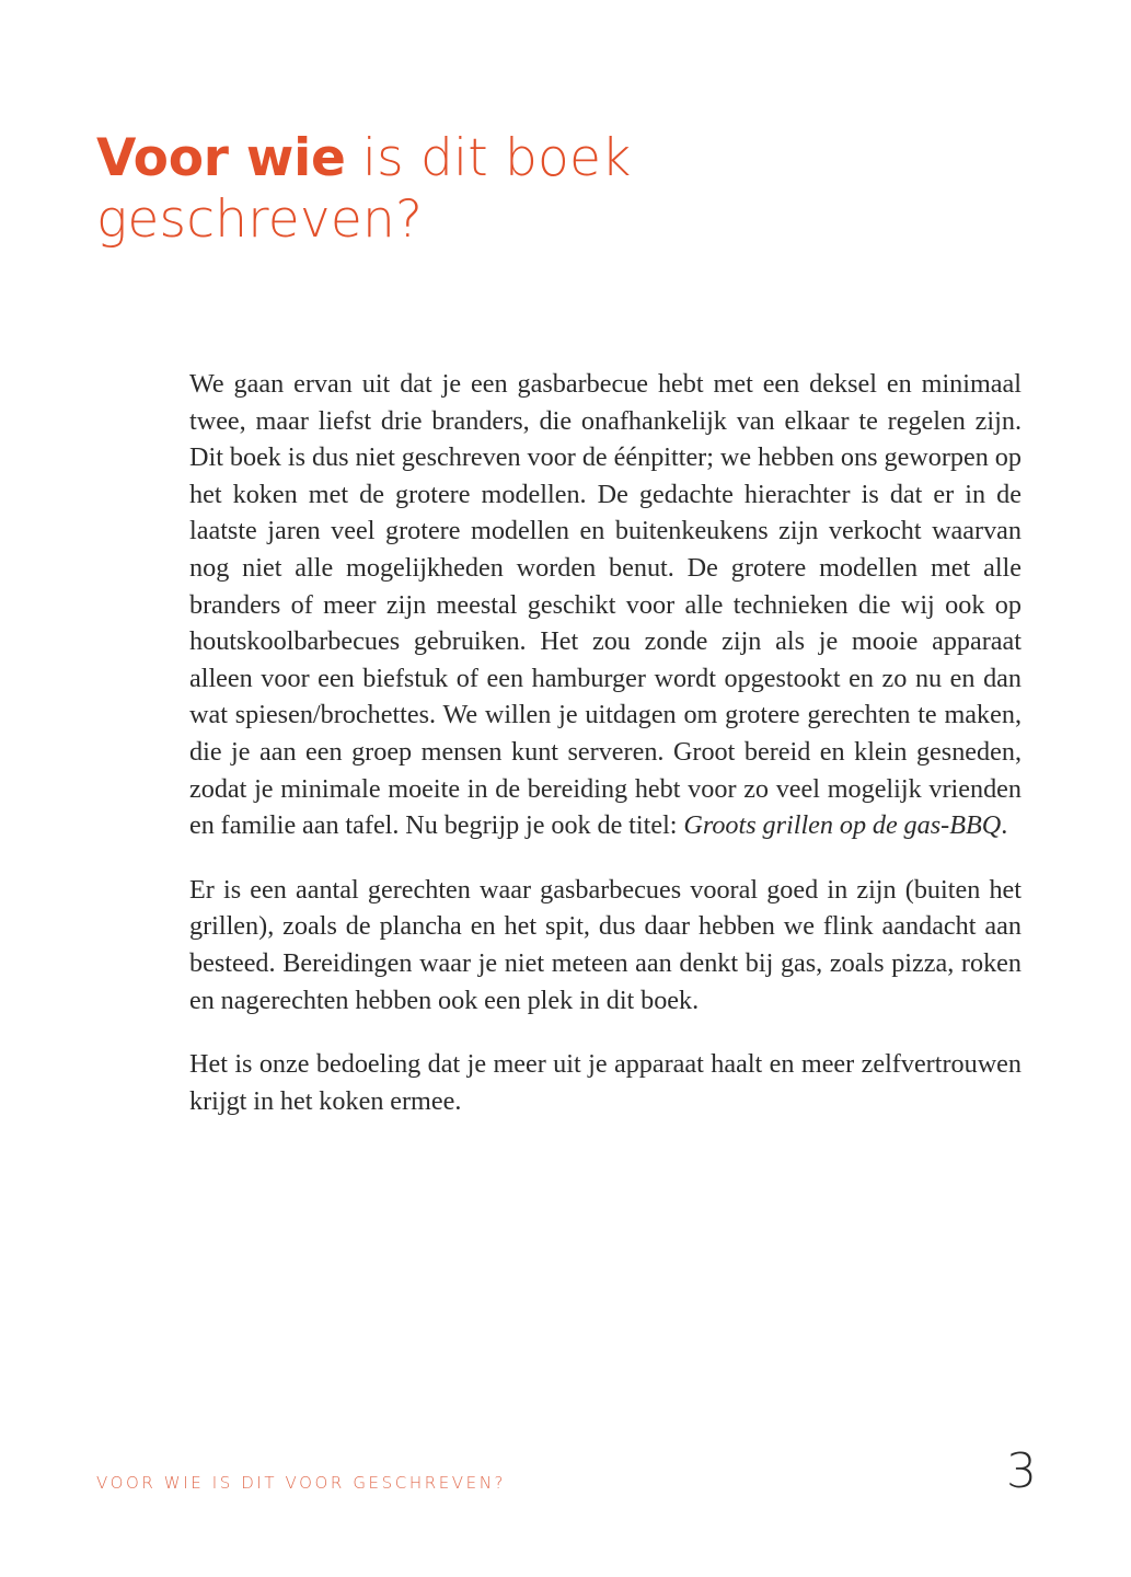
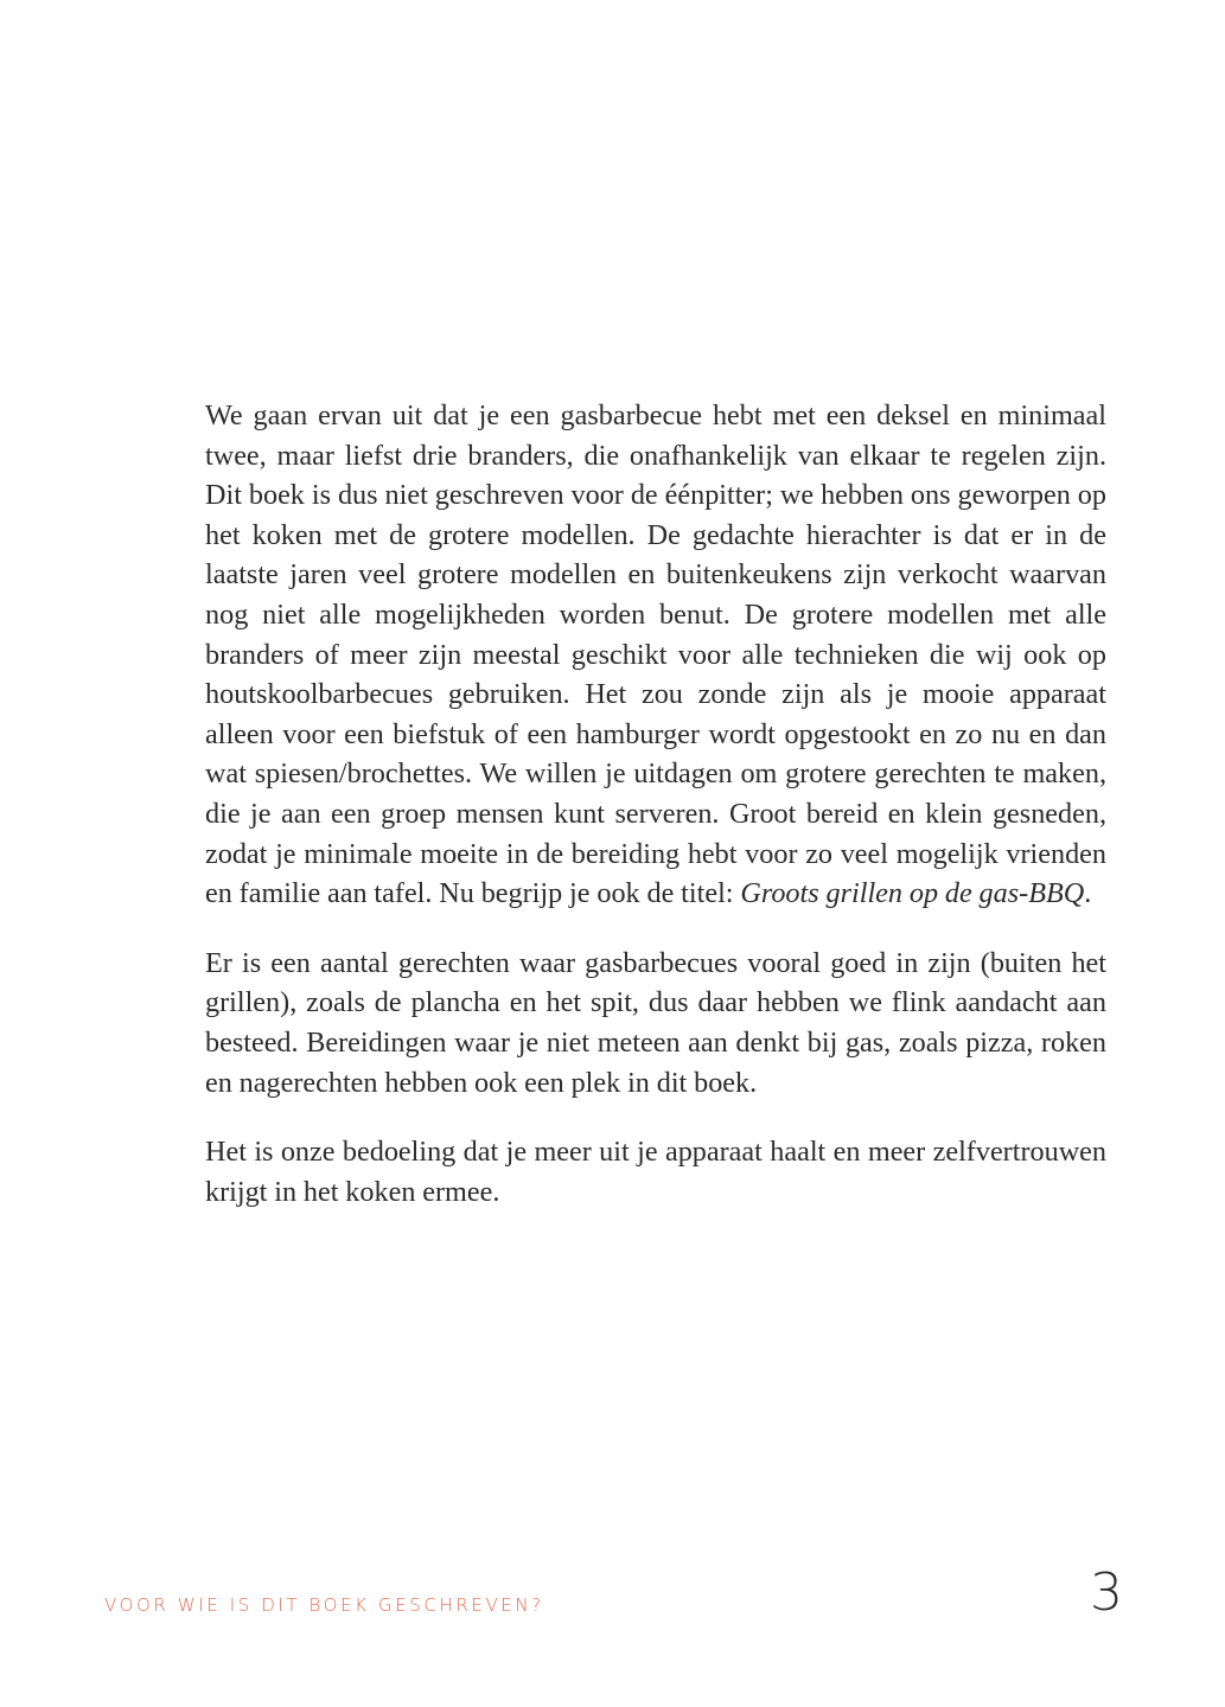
- Voor wie is dit boek geschreven?
  We gaan ervan uit dat je een gasbarbecue hebt met een deksel en minimaal twee, maar liefst drie branders, die onafhankelijk van elkaar te regelen zijn. Dit boek is dus niet geschreven voor de éénpitter; we hebben ons geworpen op het koken met de grotere modellen. De gedachte hierachter is dat er in de laatste jaren veel grotere modellen en buitenkeukens zijn verkocht waarvan nog niet alle mogelijkheden worden benut. De grotere modellen met alle branders of meer zijn meestal geschikt voor alle technieken die wij ook op houtskoolbarbecues gebruiken. Het zou zonde zijn als je mooie apparaat alleen voor een biefstuk of een hamburger wordt opgestookt en zo nu en dan wat spiesen/brochettes. We willen je uitdagen om grotere gerechten te maken, die je aan een groep mensen kunt serveren. Groot bereid en klein gesneden, zodat je minimale moeite in de bereiding hebt voor zo veel mogelijk vrienden en familie aan tafel. Nu begrijp je ook de titel: Groots grillen op de gas-BBQ.
  Er is een aantal gerechten waar gasbarbecues vooral goed in zijn (buiten het grillen), zoals de plancha en het spit, dus daar hebben we flink aandacht aan besteed. Bereidingen waar je niet meteen aan denkt bij gas, zoals pizza, roken en nagerechten hebben ook een plek in dit boek.
  Het is onze bedoeling dat je meer uit je apparaat haalt en meer zelfvertrouwen krijgt in het koken ermee.
- VOOR WIE IS DIT VOOR GESCHREVEN?
+ VOOR WIE IS DIT BOEK GESCHREVEN?
  3
